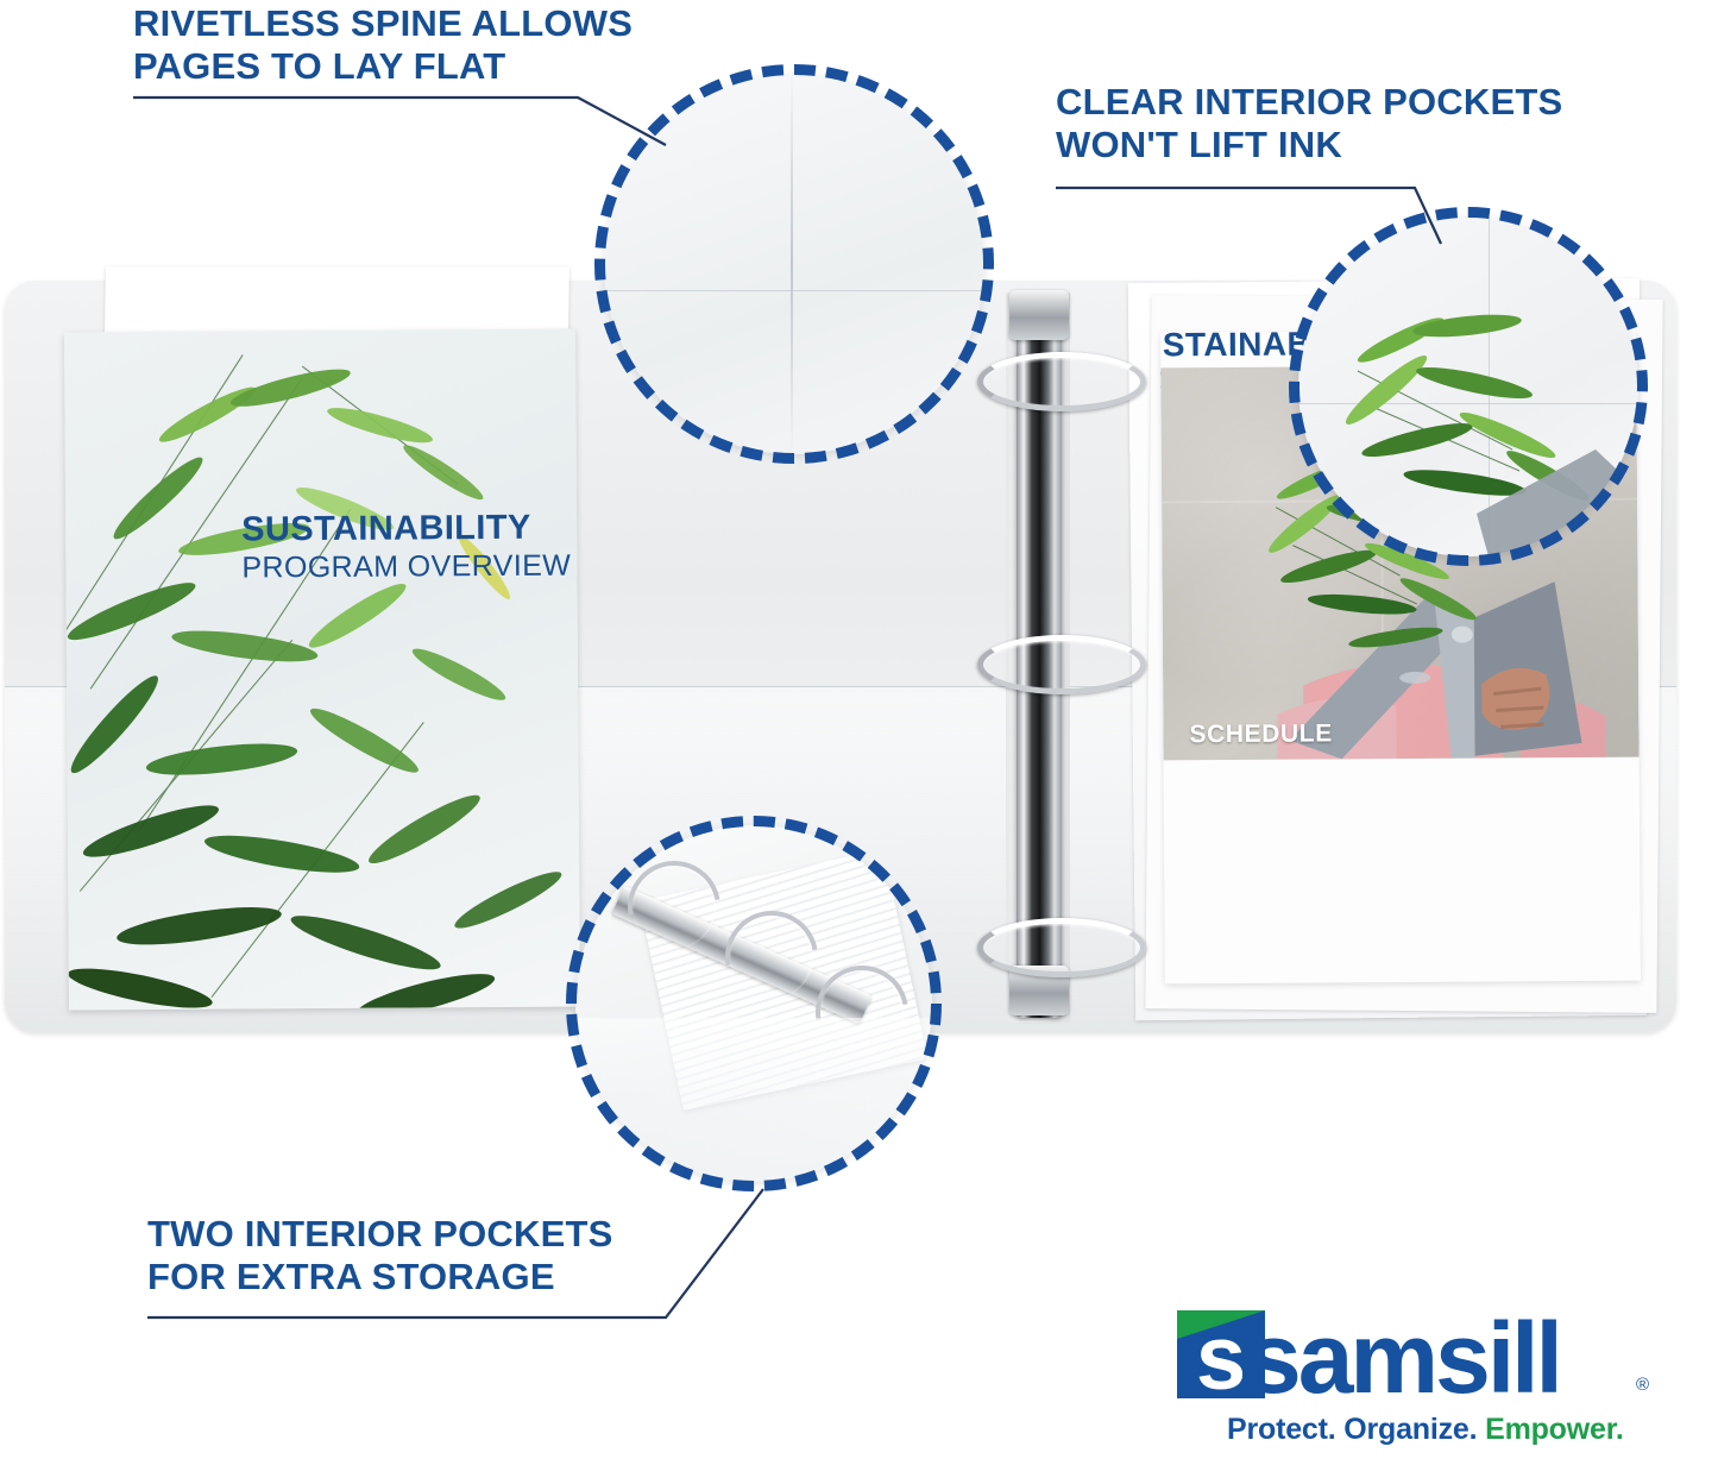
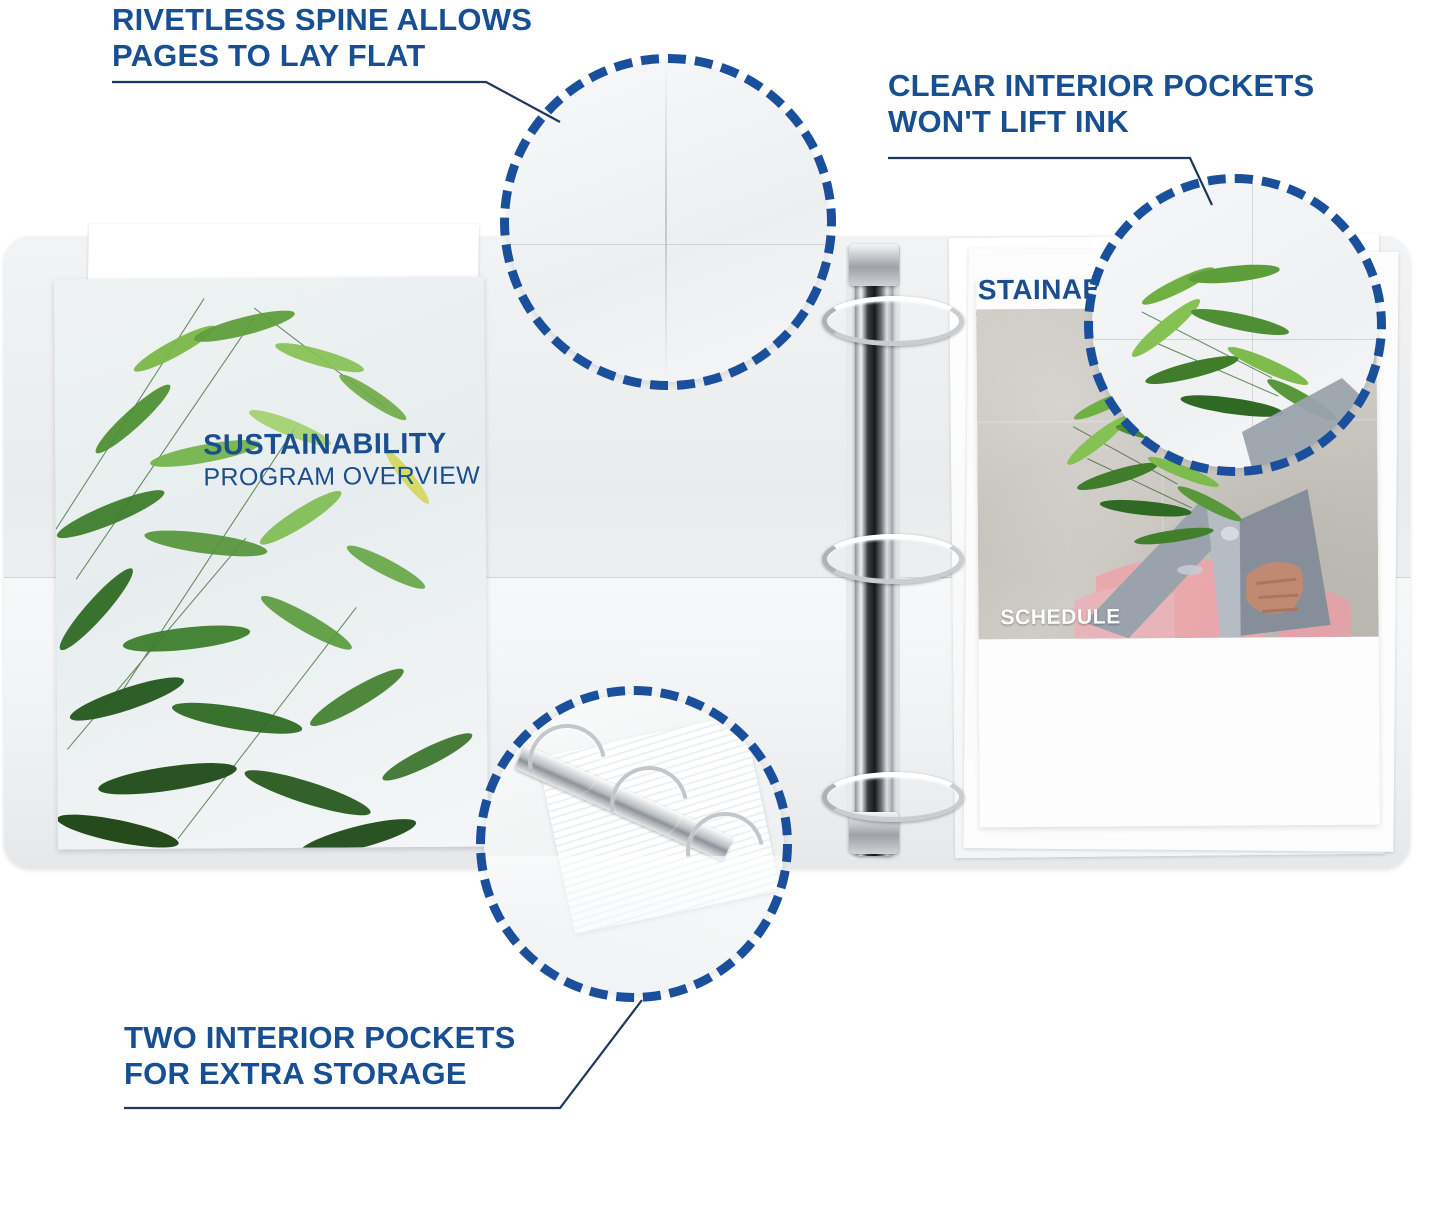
  SUSTAINABILITY
  PROGRAM OVERVIEW
  SCHEDULE
  RIVETLESS SPINE ALLOWS
  PAGES TO LAY FLAT
  CLEAR INTERIOR POCKETS
  WON'T LIFT INK
  TWO INTERIOR POCKETS
  FOR EXTRA STORAGE
- s
- samsill
- ®
- Protect. Organize. Empower.
